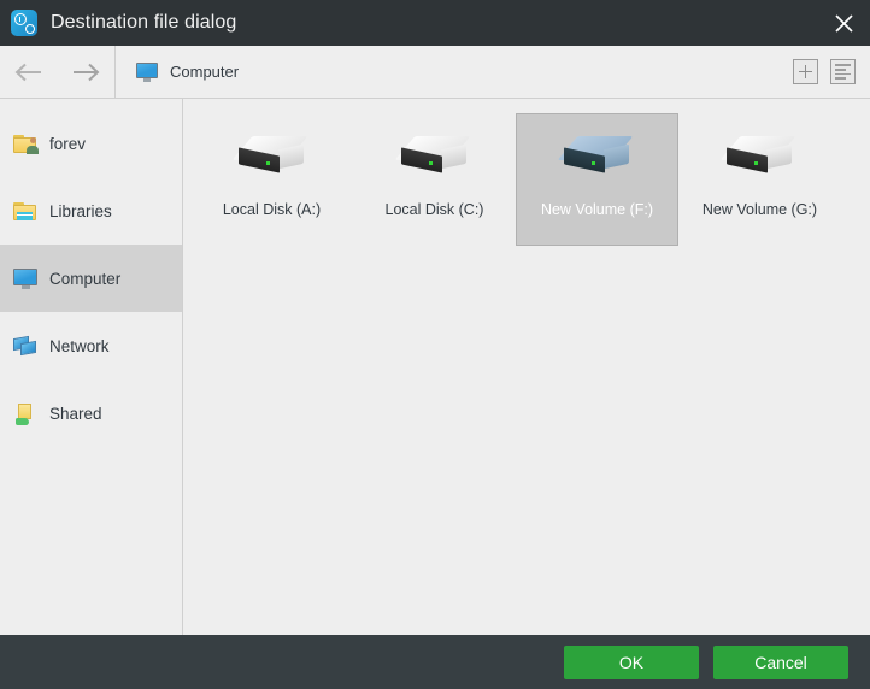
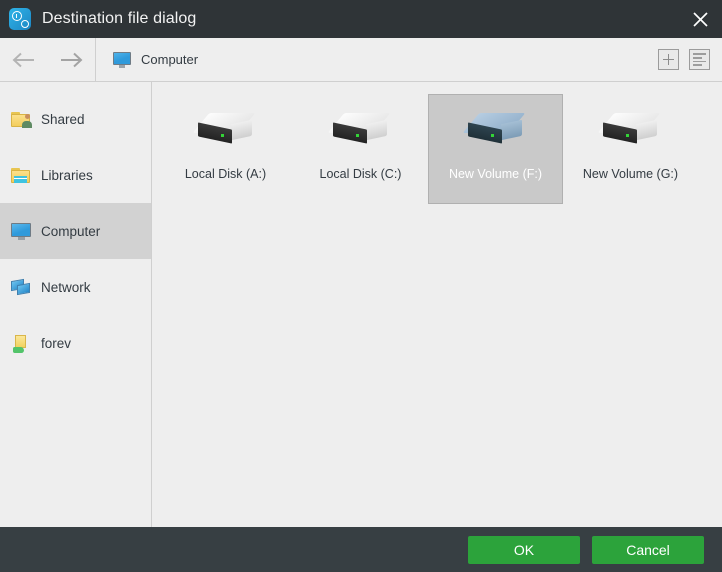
  Destination file dialog
  Computer
- forev
+ Shared
  Libraries
  Computer
  Network
- Shared
+ forev
  Local Disk (A:)
  Local Disk (C:)
  New Volume (F:)
  New Volume (G:)
  OK
  Cancel
